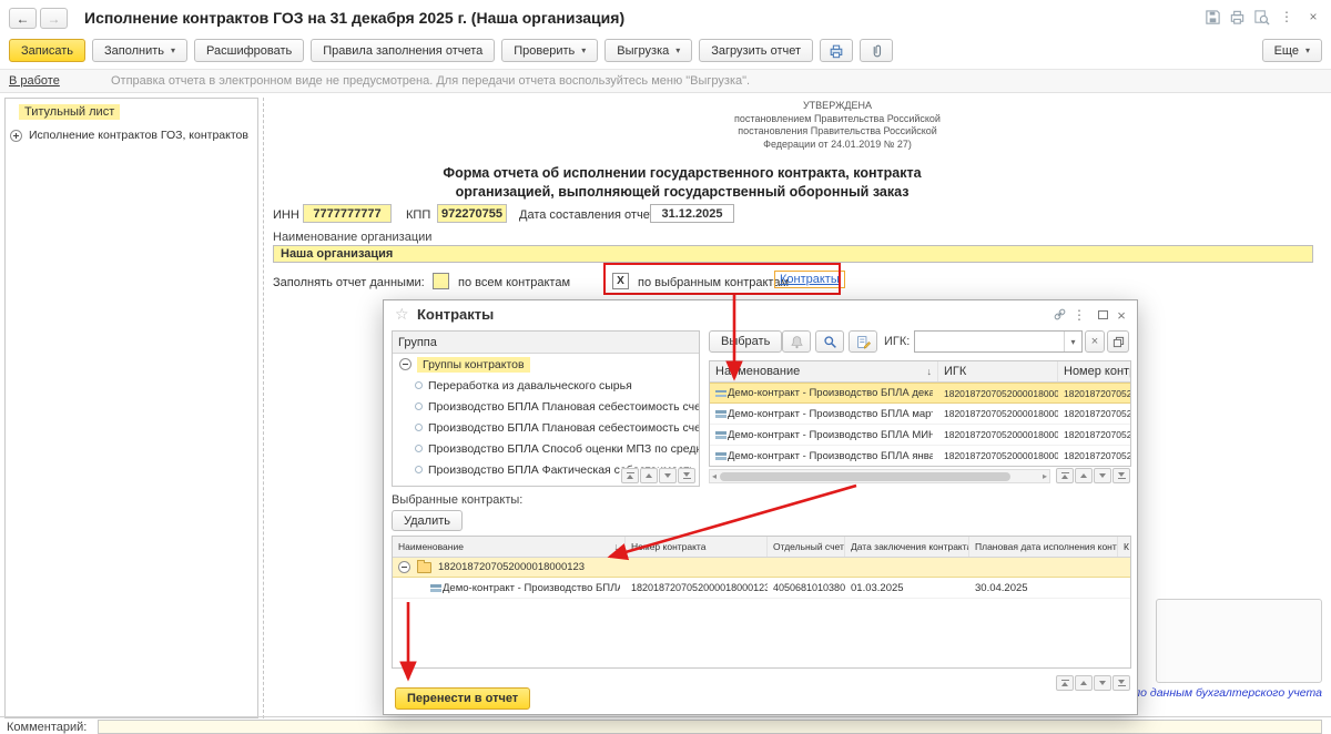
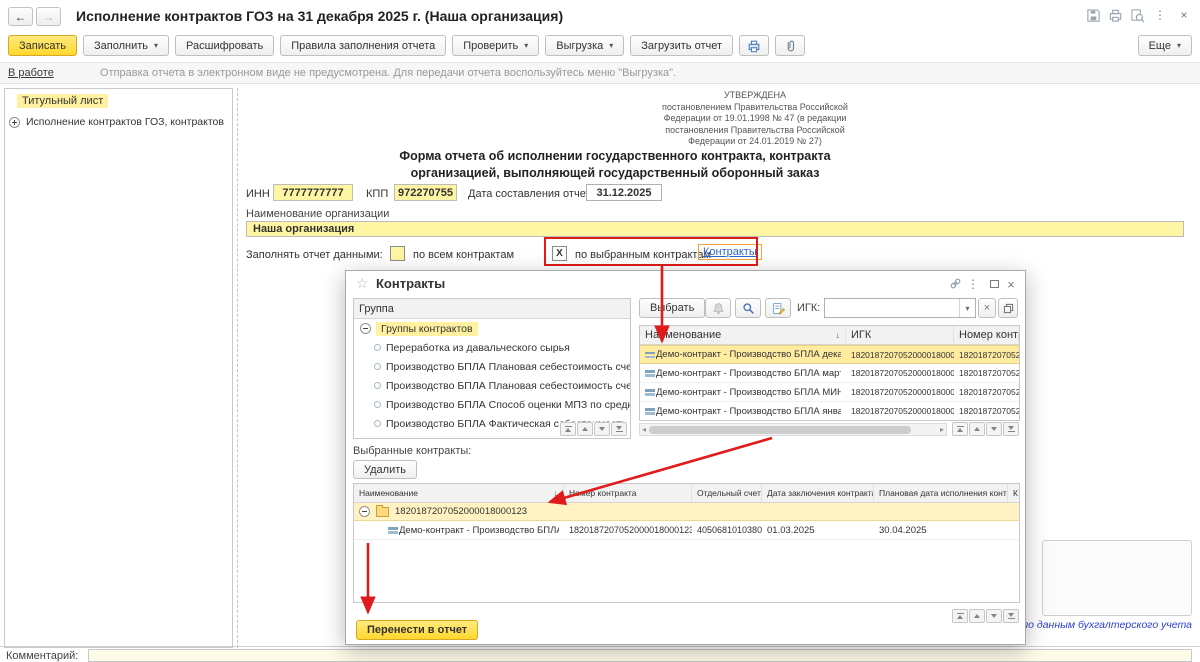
  ←
  →
  Исполнение контрактов ГОЗ на 31 декабря 2025 г. (Наша организация)
  ⋮
  ×
  Записать
  Заполнить
  ▾
  Расшифровать
  Правила заполнения отчета
  Проверить
  ▾
  Выгрузка
  ▾
  Загрузить отчет
  Еще
  ▾
  В работе
  Отправка отчета в электронном виде не предусмотрена. Для передачи отчета воспользуйтесь меню "Выгрузка".
  Титульный лист
  Исполнение контрактов ГОЗ, контрактов
  УТВЕРЖДЕНА
  постановлением Правительства Российской
+ Федерации от 19.01.1998 № 47 (в редакции
  постановления Правительства Российской
  Федерации от 24.01.2019 № 27)
  Форма отчета об исполнении государственного контракта, контракта
  организацией, выполняющей государственный оборонный заказ
  ИНН
  7777777777
  КПП
  972270755
  Дата составления отче
  31.12.2025
  Наименование организации
  Наша организация
  Заполнять отчет данными:
  по всем контрактам
  X
  по выбранным контрактам
  Контракты
  о данным бухгалтерского учета
  Комментарий:
  ☆
  Контракты
  ⋮
  ×
  Группа
  Группы контрактов
  Переработка из давальческого сырья
  Производство БПЛА Плановая себестоимость сче
  Производство БПЛА Плановая себестоимость сче
  Производство БПЛА Способ оценки МПЗ по сред
  Производство БПЛА Фактическая с
  Вбрать
  ИГК:
  ▾
  ×
  Наменование
  ↓
  ИГК
  Демо-контракт - Производство БПЛА дека
  1820187207052000018000
  Демо-контракт - Производство БПЛА мар
  1820187207052000018000
  Демо-контракт - Производство БПЛА МИН
  1820187207052000018000
  Демо-контракт - Производство БПЛА янва
  1820187207052000018000
  ◂
  ▸
  Выбранные контракты:
  Удалить
  Наименование
  ↓
  Нер контракта
  Отдельный счет
  Дата заключения контракта
  Плановая дата исполнения конт
  К
  1820187207052000018000123
  Демо-контракт - Производство БПЛ
  1820187207052000018000123
  4050681010380
  01.03.2025
  30.04.2025
  Перенести в отчет
